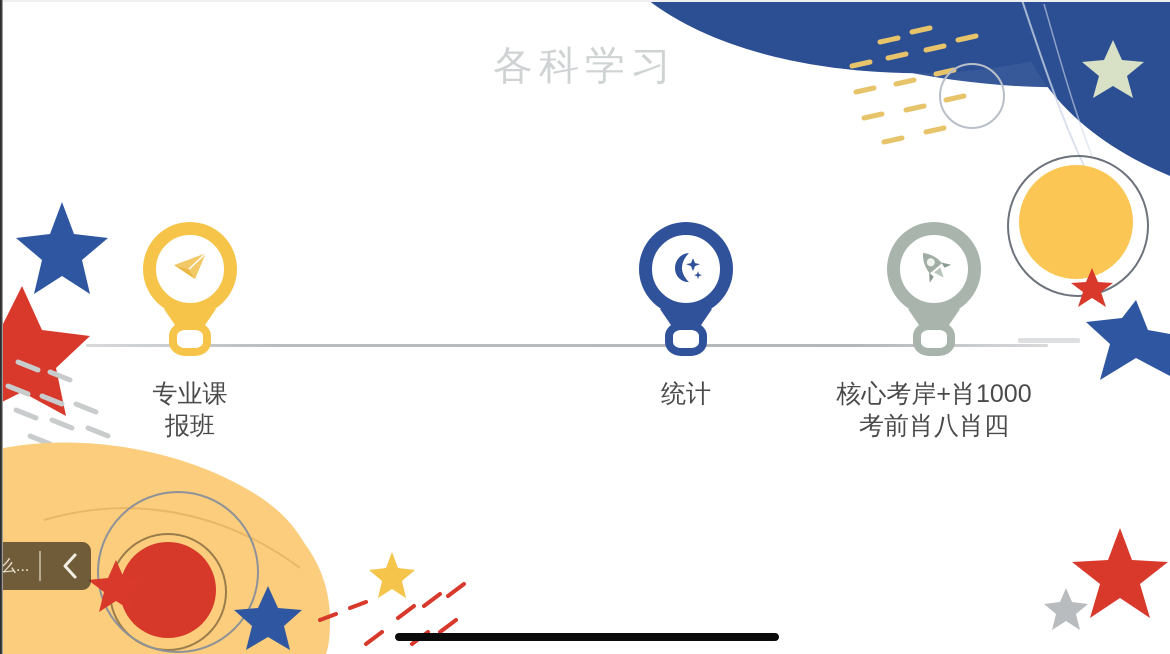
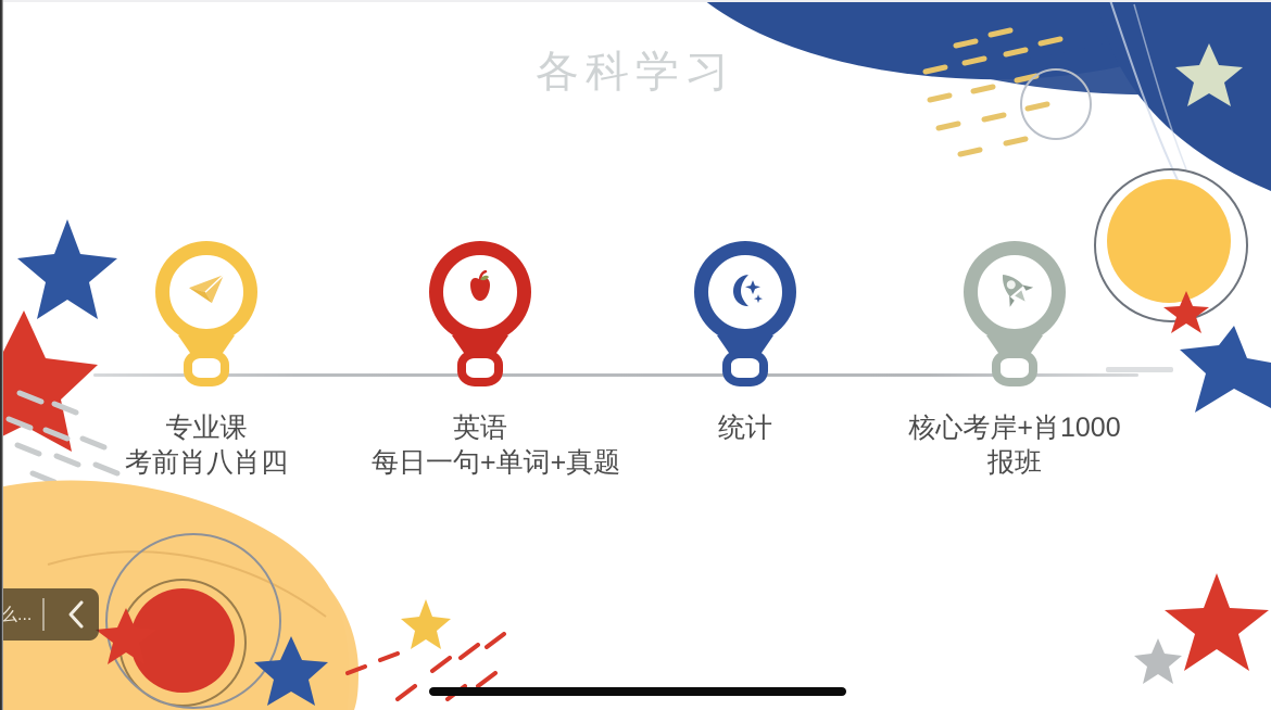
  各科学习
  专业课
- 报班
+ 考前肖八肖四
+ 英语
+ 每日一句+单词+真题
  统计
  核心考岸+肖1000
- 考前肖八肖四
+ 报班
  么...
